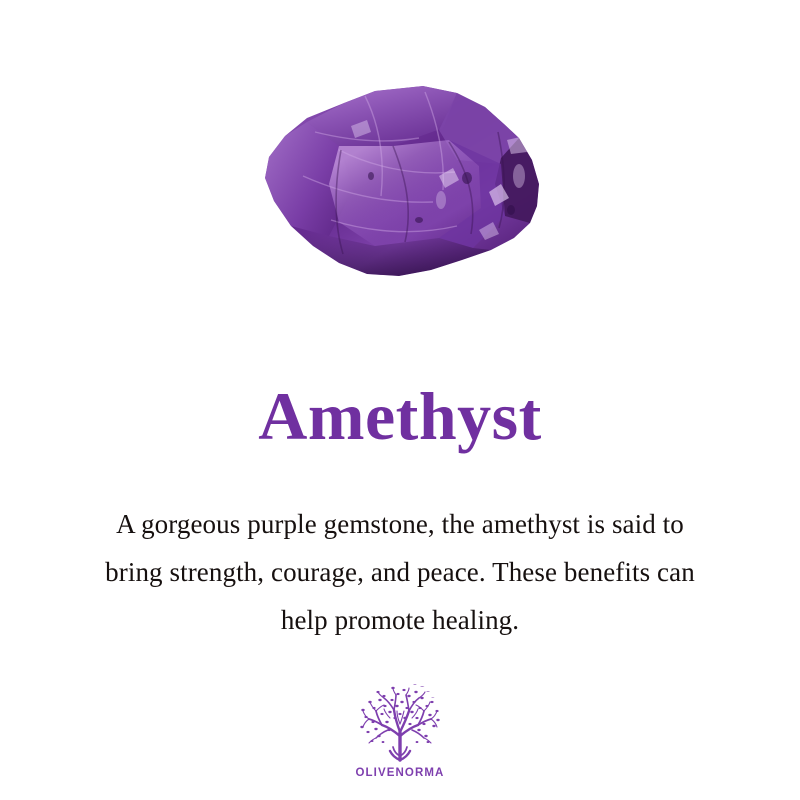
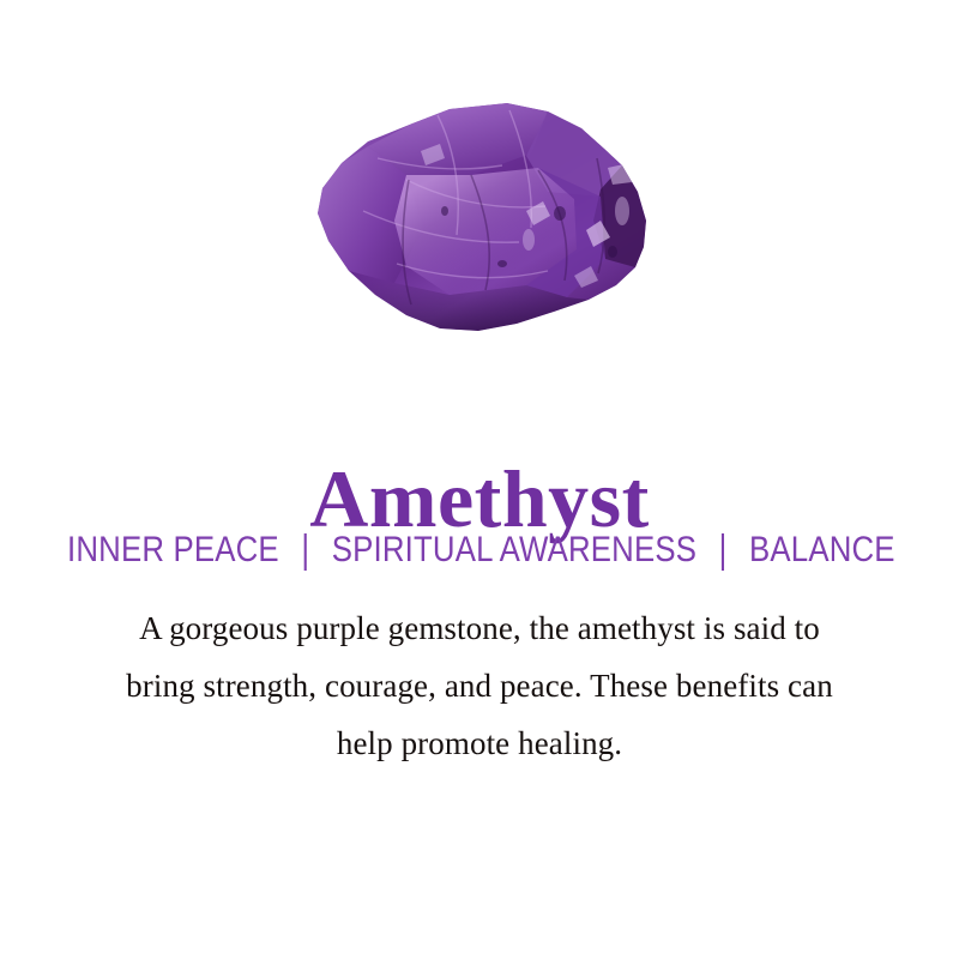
  Amethyst
+ INNER PEACE | SPIRITUAL AWARENESS | BALANCE
  A gorgeous purple gemstone, the amethyst is said to
  bring strength, courage, and peace. These benefits can
  help promote healing.
- OLIVENORMA
